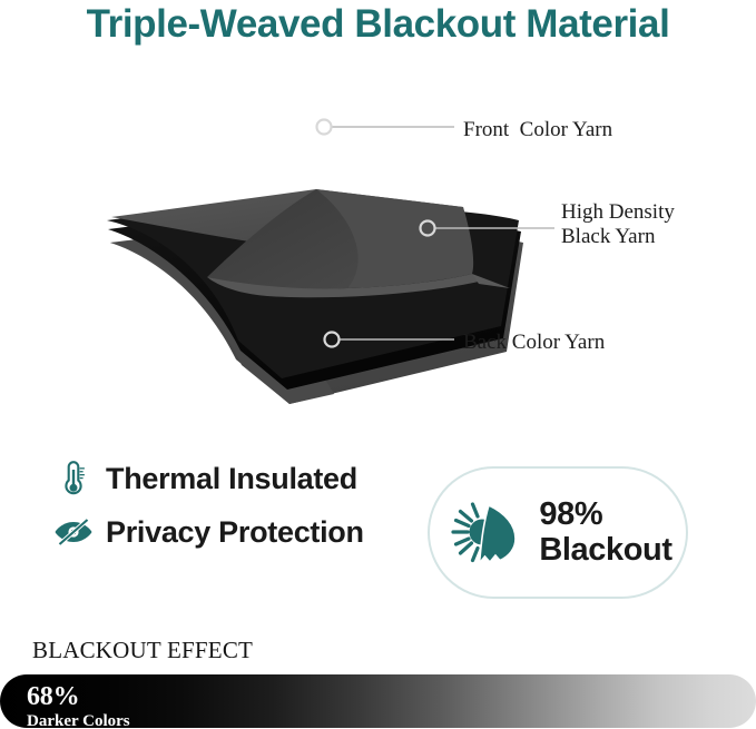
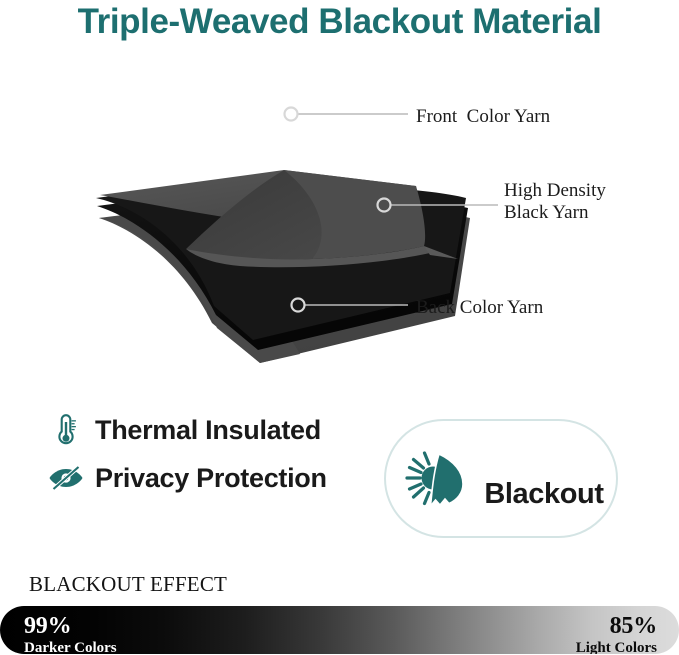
  Triple-Weaved Blackout Material
  Front Color Yarn
  High Density
  Black Yarn
  Back Color Yarn
  Thermal Insulated
  Privacy Protection
- 98%
  Blackout
  BLACKOUT EFFECT
- 68%
+ 99%
  Darker Colors
+ 85%
+ Light Colors
